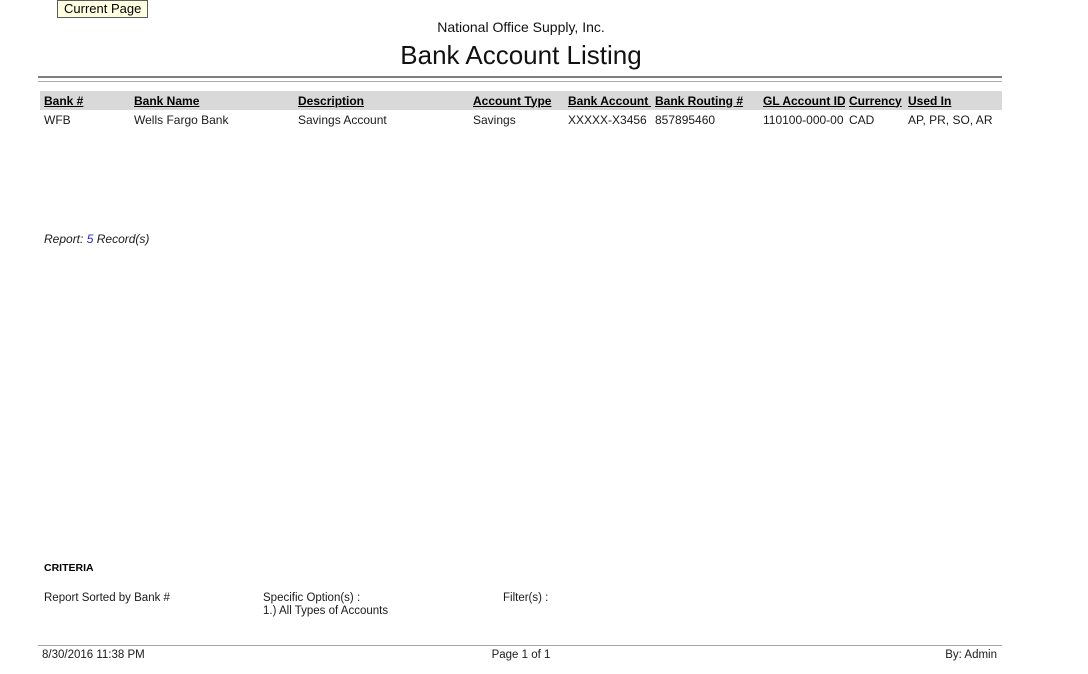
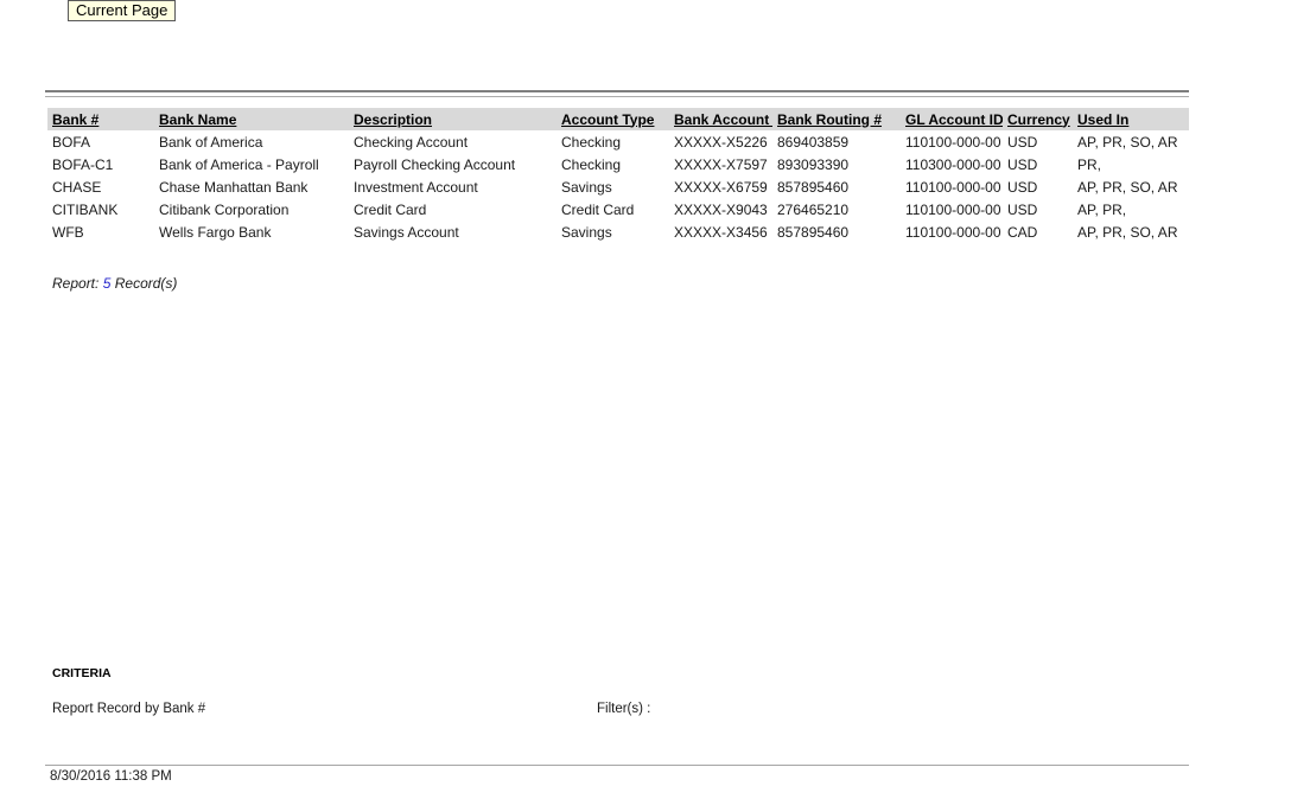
  Current Page
- National Office Supply, Inc.
- Bank Account Listing
  Bank #	Bank Name	Description	Account Type	Bank Account	Bank Routing #	GL Account ID	Currency	Used In
+ BOFA	Bank of America	Checking Account	Checking	XXXXX-X5226	869403859	110100-000-00	USD	AP, PR, SO, AR
+ BOFA-C1	Bank of America - Payroll	Payroll Checking Account	Checking	XXXXX-X7597	893093390	110300-000-00	USD	PR,
+ CHASE	Chase Manhattan Bank	Investment Account	Savings	XXXXX-X6759	857895460	110100-000-00	USD	AP, PR, SO, AR
+ CITIBANK	Citibank Corporation	Credit Card	Credit Card	XXXXX-X9043	276465210	110100-000-00	USD	AP, PR,
  WFB	Wells Fargo Bank	Savings Account	Savings	XXXXX-X3456	857895460	110100-000-00	CAD	AP, PR, SO, AR
  Report: 5 Record(s)
  CRITERIA
- Report Sorted by Bank #
+ Report Record by Bank #
- Specific Option(s) :
- 1.) All Types of Accounts
  Filter(s) :
  8/30/2016 11:38 PM
- Page 1 of 1
- By: Admin
